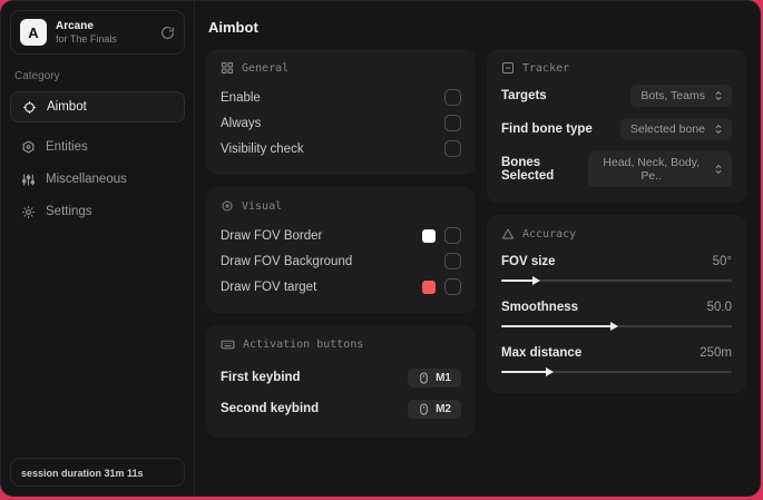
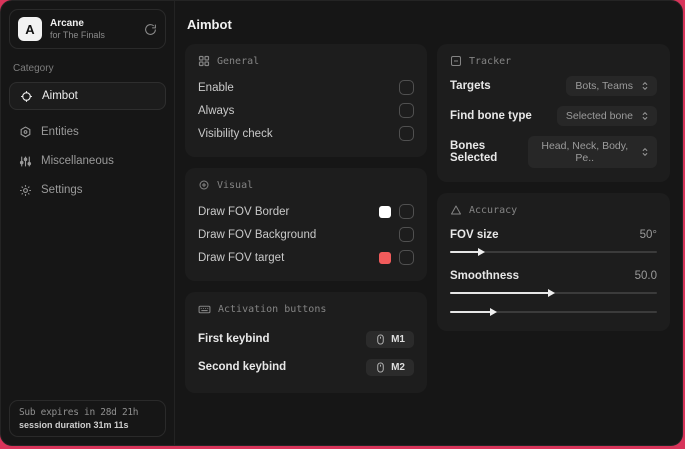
  A
  Arcane
  for The Finals
  Category
  Aimbot
  Entities
  Miscellaneous
  Settings
+ Sub expires in 28d 21h
  session duration 31m 11s
  Aimbot
  General
  Enable
  Always
  Visibility check
  Visual
  Draw FOV Border
  Draw FOV Background
  Draw FOV target
  Activation buttons
  First keybind
  M1
  Second keybind
  M2
  Tracker
  Targets
  Bots, Teams
  Find bone type
  Selected bone
  Bones Selected
  Head, Neck, Body, Pe..
  Accuracy
  FOV size
  50°
  Smoothness
  50.0
- Max distance
- 250m
